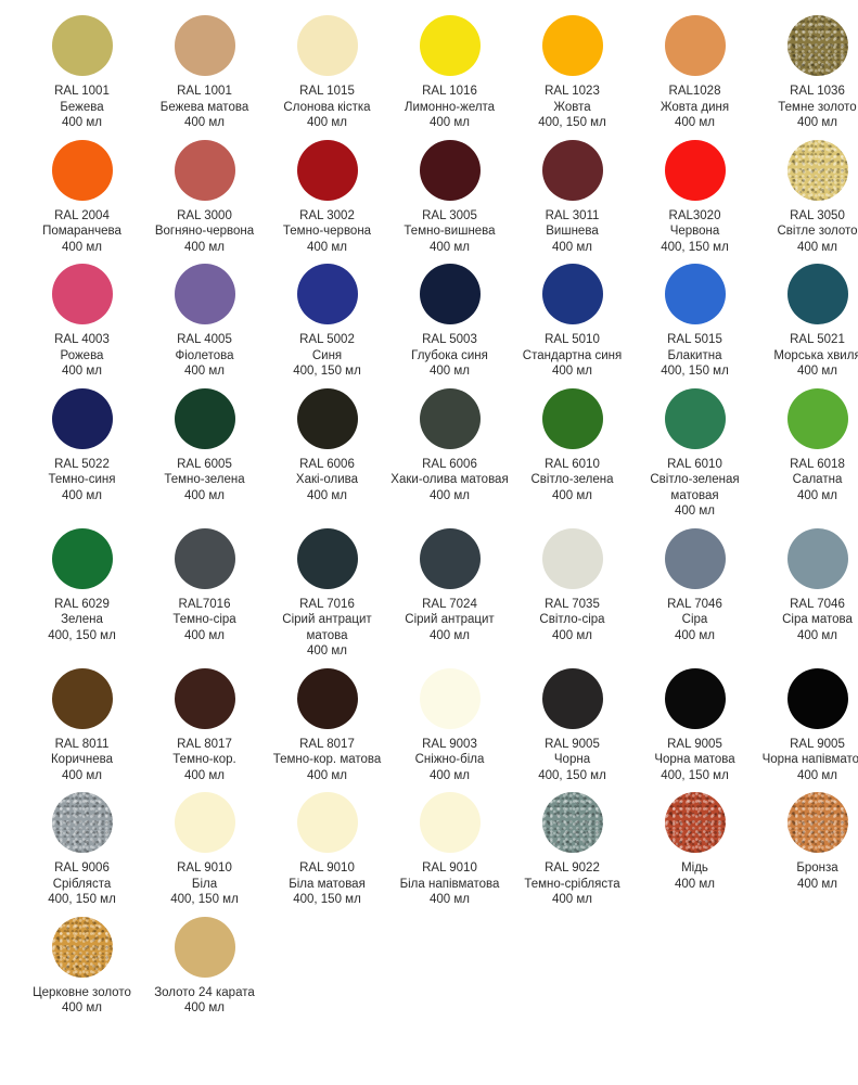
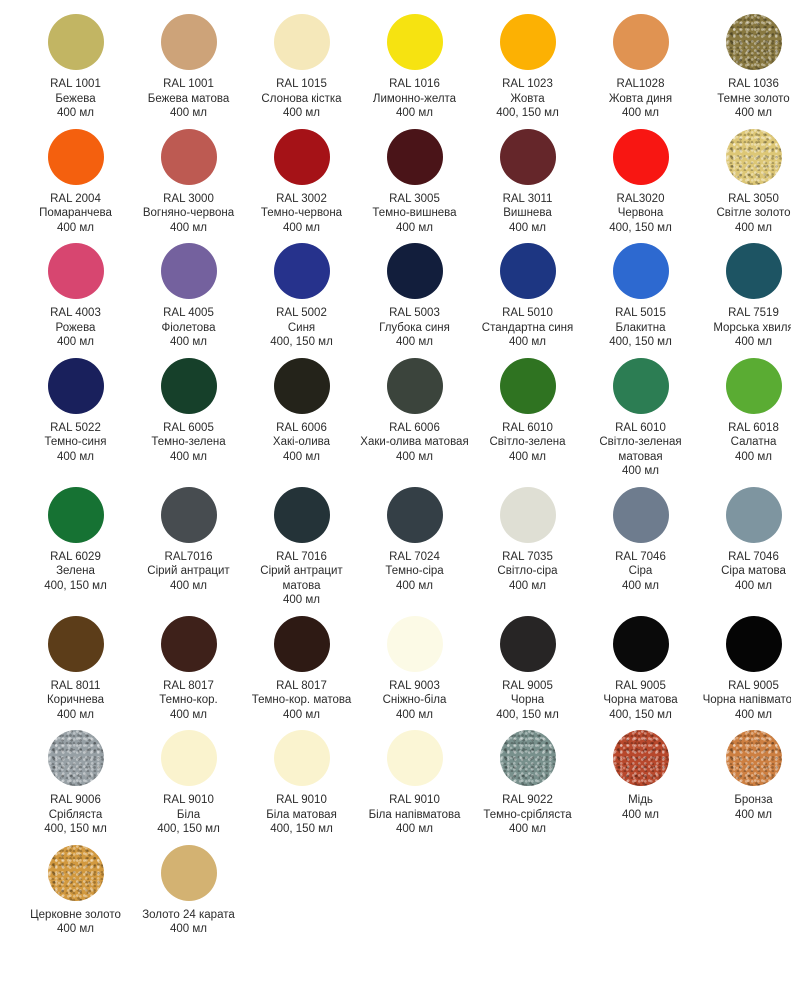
  RAL 1001
  Бежева
  400 мл
  RAL 1001
  Бежева матова
  400 мл
  RAL 1015
  Слонова кістка
  400 мл
  RAL 1016
  Лимонно-желта
  400 мл
  RAL 1023
  Жовта
  400, 150 мл
  RAL1028
  Жовта диня
  400 мл
  RAL 1036
  Темне золото
  400 мл
  RAL 2004
  Помаранчева
  400 мл
  RAL 3000
  Вогняно-червона
  400 мл
  RAL 3002
  Темно-червона
  400 мл
  RAL 3005
  Темно-вишнева
  400 мл
  RAL 3011
  Вишнева
  400 мл
  RAL3020
  Червона
  400, 150 мл
  RAL 3050
  Світле золото
  400 мл
  RAL 4003
  Рожева
  400 мл
  RAL 4005
  Фіолетова
  400 мл
  RAL 5002
  Синя
  400, 150 мл
  RAL 5003
  Глубока синя
  400 мл
  RAL 5010
  Стандартна синя
  400 мл
  RAL 5015
  Блакитна
  400, 150 мл
- RAL 5021
+ RAL 7519
  Морська хвил
  400 мл
  RAL 5022
  Темно-синя
  400 мл
  RAL 6005
  Темно-зелена
  400 мл
  RAL 6006
  Хакі-олива
  400 мл
  RAL 6006
  Хаки-олива матовая
  400 мл
  RAL 6010
  Світло-зелена
  400 мл
  RAL 6010
  Світло-зеленая матовая
  400 мл
  RAL 6018
  Салатна
  400 мл
  RAL 6029
  Зелена
  400, 150 мл
  RAL7016
- Темно-сіра
+ Сірий антрацит
  400 мл
  RAL 7016
  Сірий антрацит матова
  400 мл
  RAL 7024
- Сірий антрацит
+ Темно-сіра
  400 мл
  RAL 7035
  Світло-сіра
  400 мл
  RAL 7046
  Сіра
  400 мл
  RAL 7046
  Сіра матова
  400 мл
  RAL 8011
  Коричнева
  400 мл
  RAL 8017
  Темно-кор.
  400 мл
  RAL 8017
  Темно-кор. матова
  400 мл
  RAL 9003
  Сніжно-біла
  400 мл
  RAL 9005
  Чорна
  400, 150 мл
  RAL 9005
  Чорна матова
  400, 150 мл
  RAL 9005
  Чорна напівмато
  400 мл
  RAL 9006
  Срібляста
  400, 150 мл
  RAL 9010
  Біла
  400, 150 мл
  RAL 9010
  Біла матовая
  400, 150 мл
  RAL 9010
  Біла напівматова
  400 мл
  RAL 9022
  Темно-срібляста
  400 мл
  Мідь
  400 мл
  Бронза
  400 мл
  Церковне золото
  400 мл
  Золото 24 карата
  400 мл
